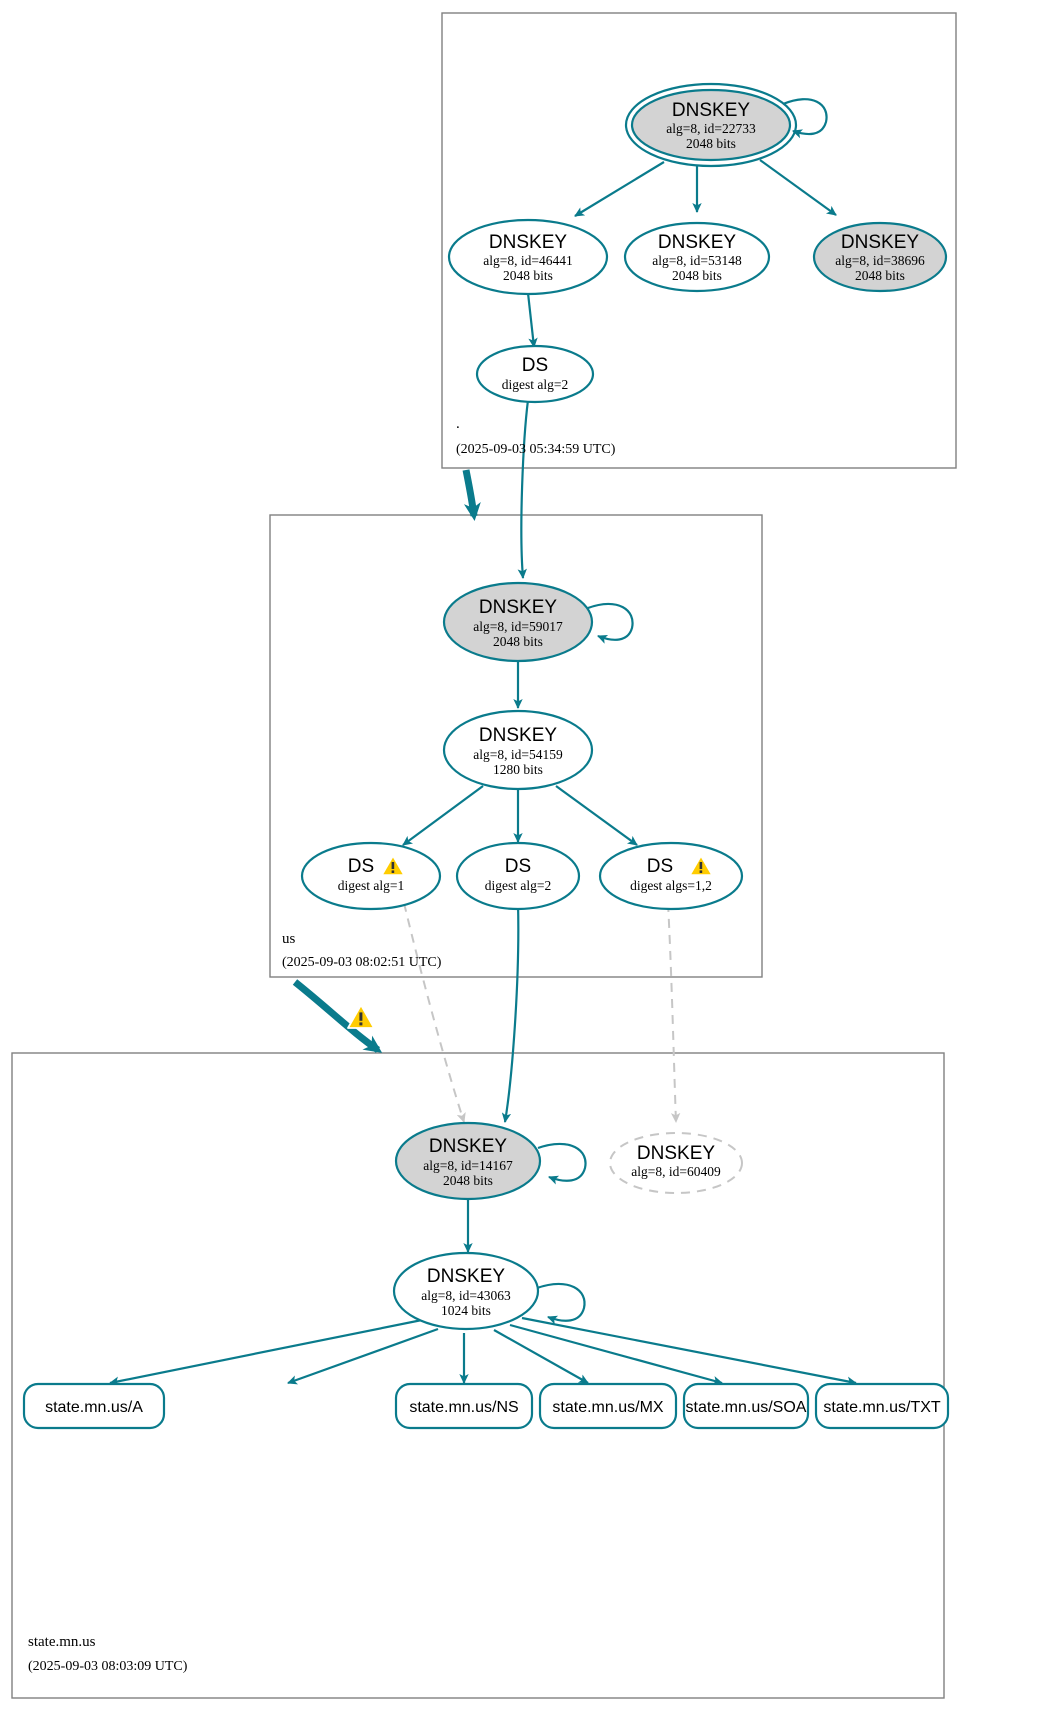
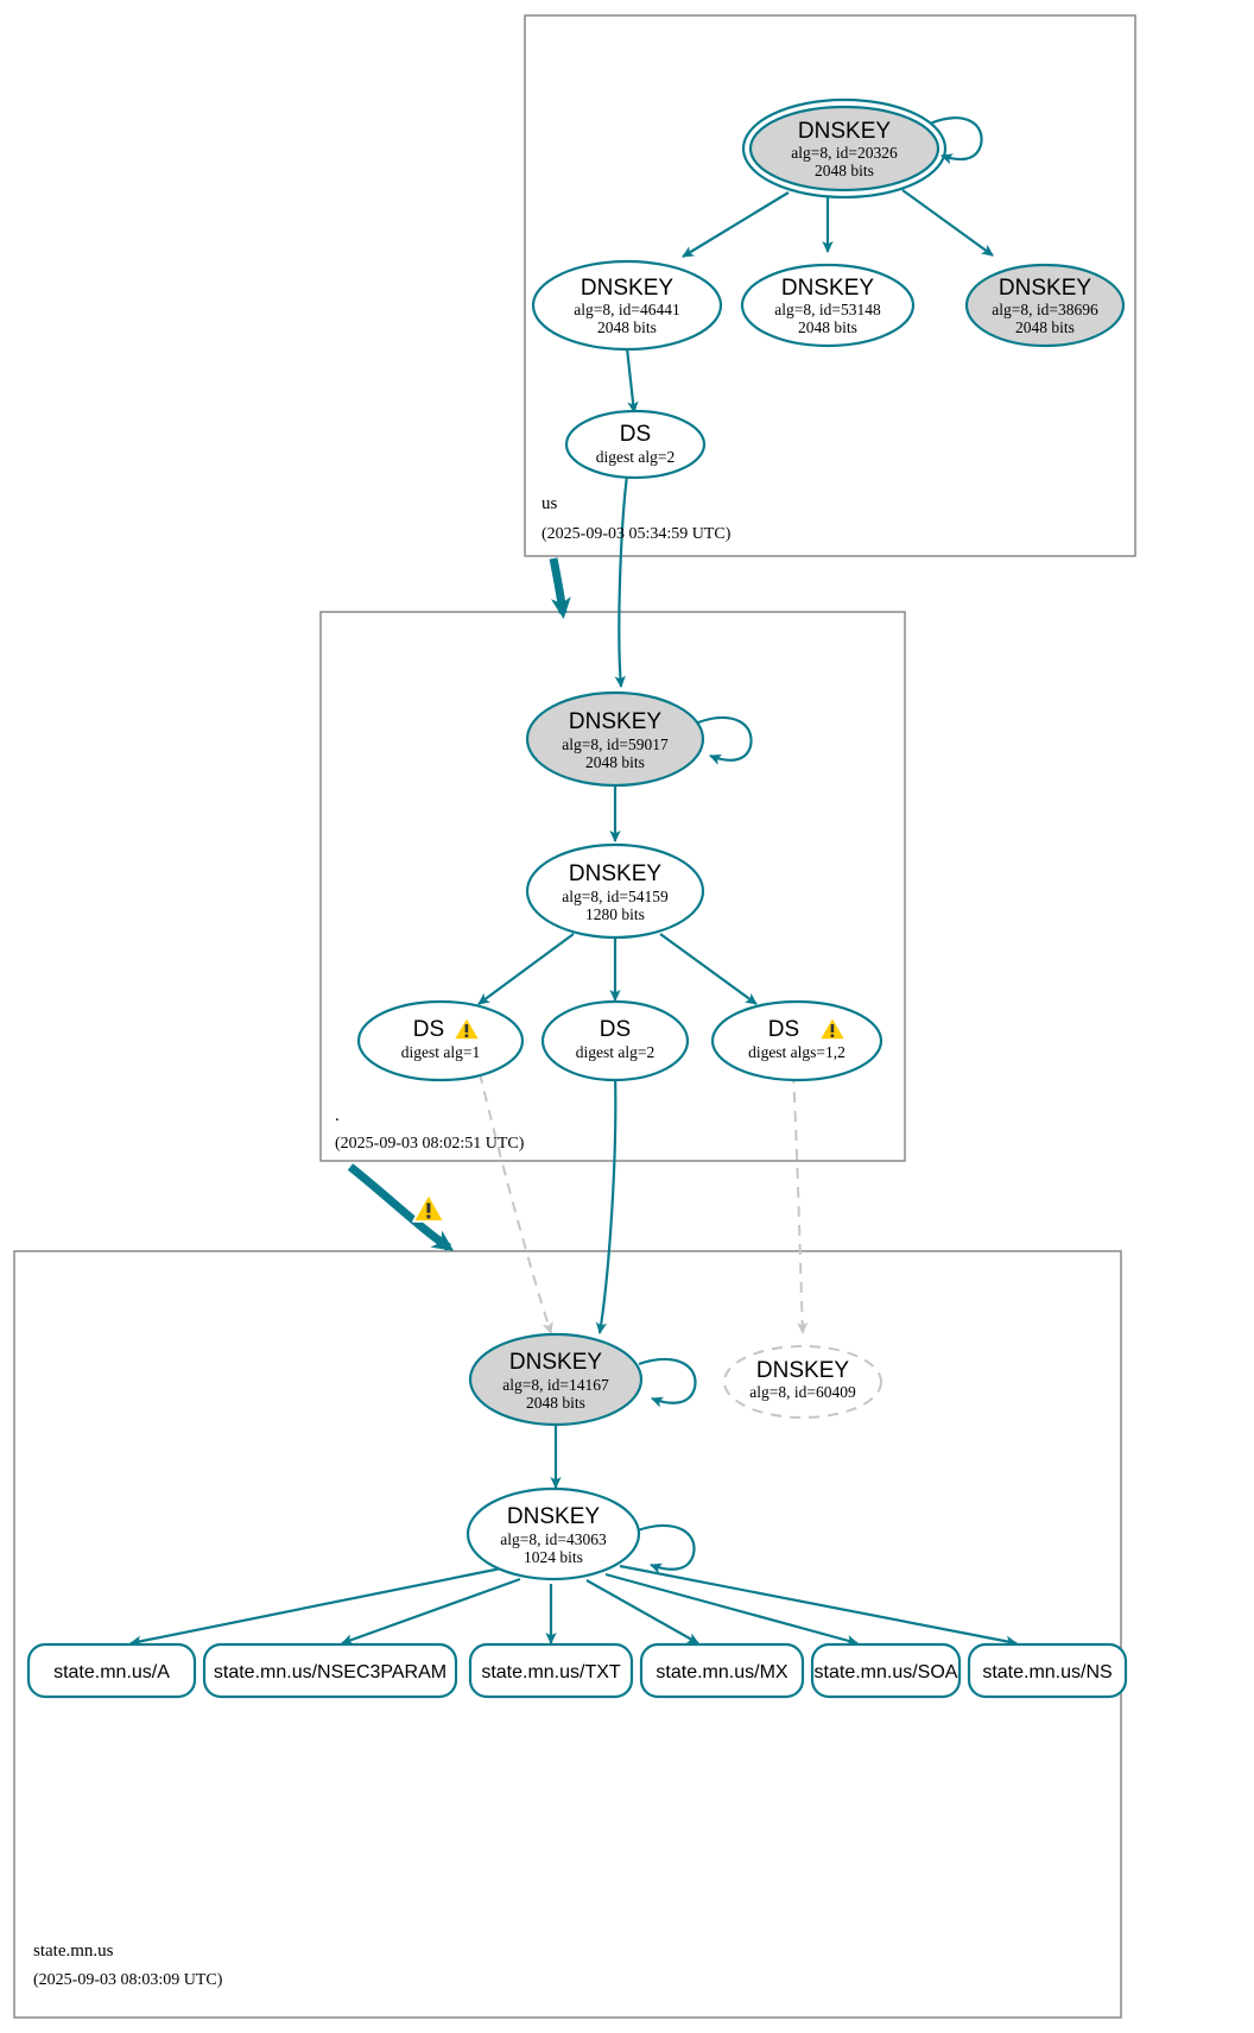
  DNSKEY
- alg=8, id=22733
+ alg=8, id=20326
  2048 bits
  DNSKEY
  alg=8, id=46441
  2048 bits
  DNSKEY
  alg=8, id=53148
  2048 bits
  DNSKEY
  alg=8, id=38696
  2048 bits
  DS
  digest alg=2
- .
+ us
  (2025-09-03 05:34:59 UTC)
  DNSKEY
  alg=8, id=59017
  2048 bits
  DNSKEY
  alg=8, id=54159
  1280 bits
  DS
  digest alg=1
  DS
  digest alg=2
  DS
  digest algs=1,2
- us
+ .
  (2025-09-03 08:02:51 UTC)
  DNSKEY
  alg=8, id=14167
  2048 bits
  DNSKEY
  alg=8, id=60409
  DNSKEY
  alg=8, id=43063
  1024 bits
  state.mn.us/A
+ state.mn.us/NSEC3PARAM
- state.mn.us/NS
+ state.mn.us/TXT
  state.mn.us/MX
  state.mn.us/SOA
- state.mn.us/TXT
+ state.mn.us/NS
  state.mn.us
  (2025-09-03 08:03:09 UTC)
